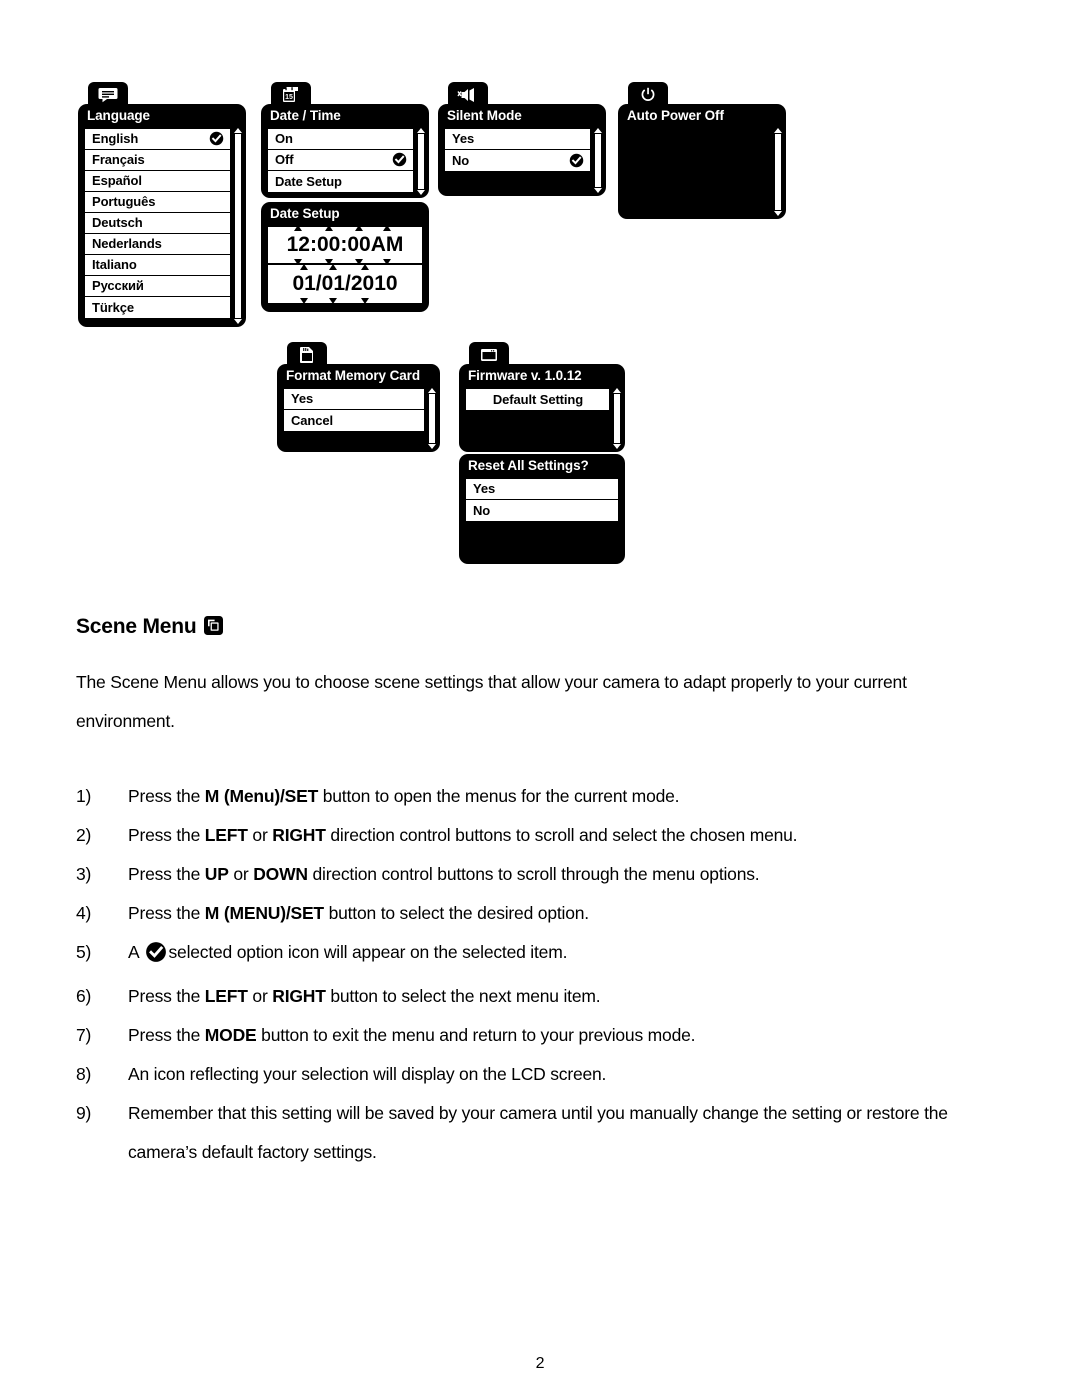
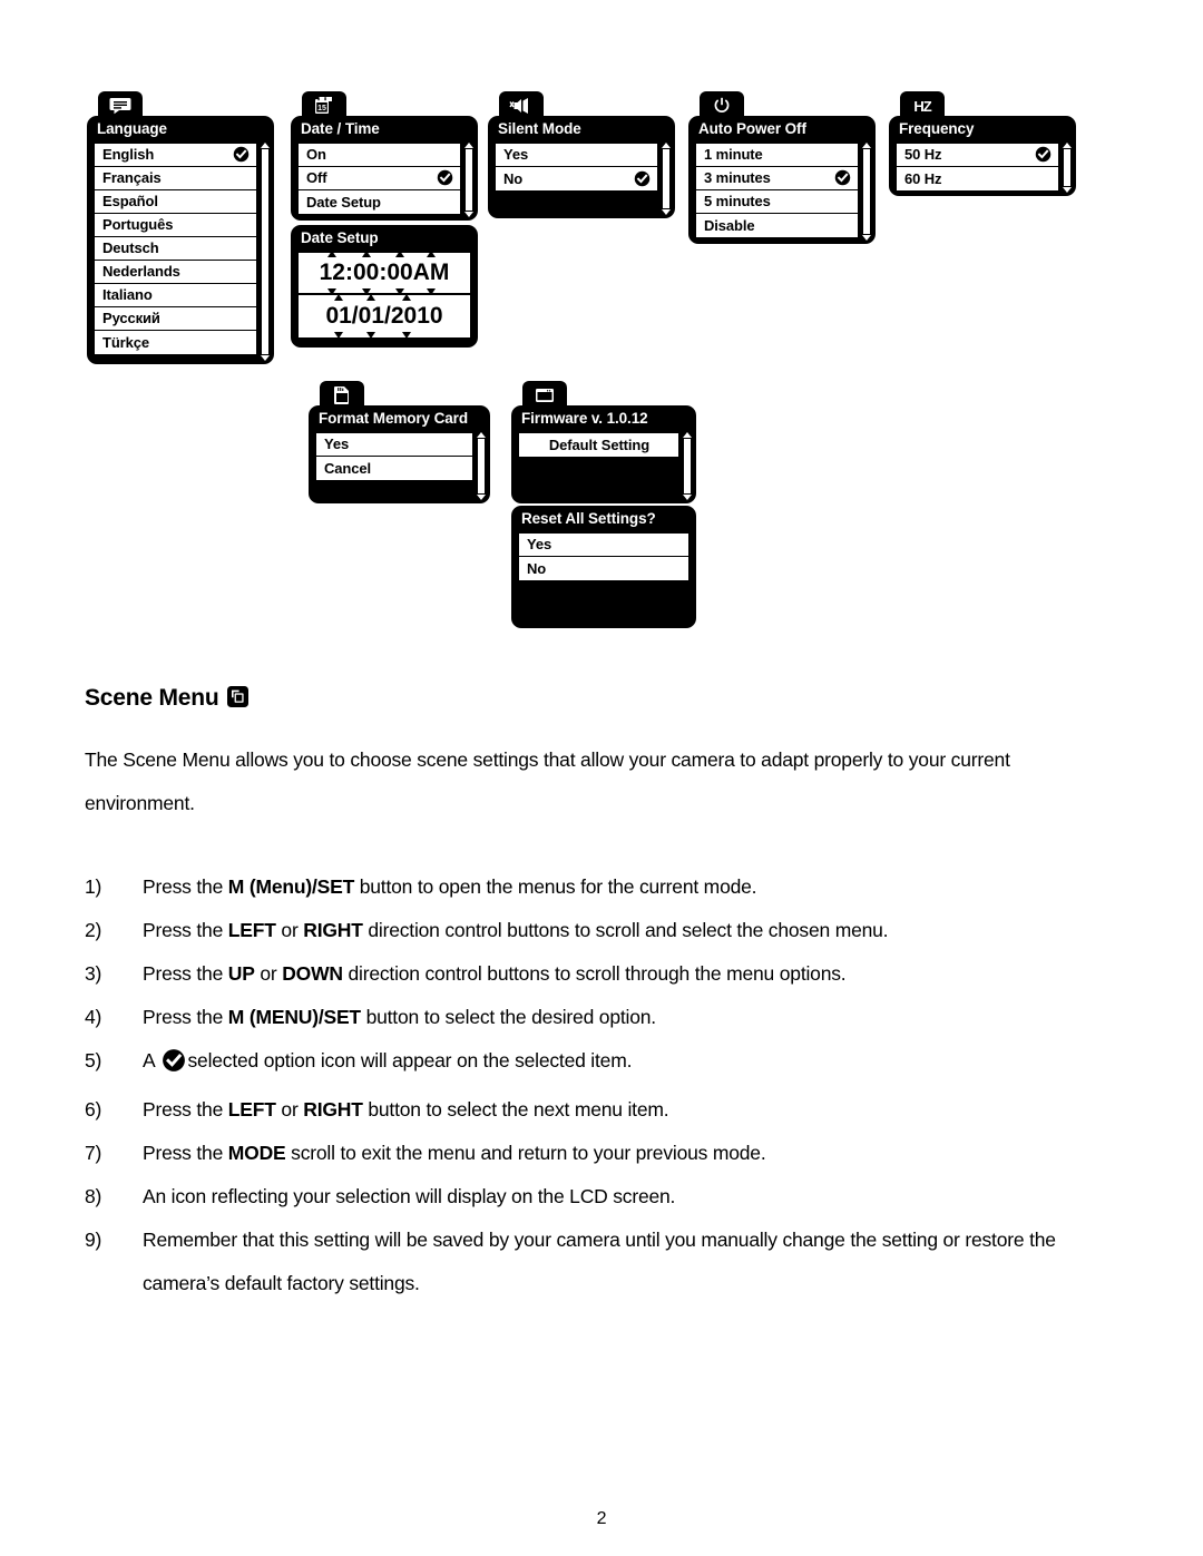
  Language
  English
  Français
  Español
  Português
  Deutsch
  Nederlands
  Italiano
  Русский
  Türkçe
  Date / Time
  On
  Off
  Date Setup
  Date Setup
  12
  :
  00
  :
  00
  AM
  01
  /
  01
  /
  2010
  Silent Mode
  Yes
  No
  Auto Power Off
+ 1 minute
+ 3 minutes
+ 5 minutes
+ Disable
+ HZ
+ Frequency
+ 50 Hz
+ 60 Hz
  Format Memory Card
  Yes
  Cancel
  Firmware v. 1.0.12
  Default Setting
  Reset All Settings?
  Yes
  No
  Scene Menu
  The Scene Menu allows you to choose scene settings that allow your camera to adapt properly to your current environment.
  1)
  Press the M (Menu)/SET button to open the menus for the current mode.
  2)
  Press the LEFT or RIGHT direction control buttons to scroll and select the chosen menu.
  3)
  Press the UP or DOWN direction control buttons to scroll through the menu options.
  4)
  Press the M (MENU)/SET button to select the desired option.
  5)
  A selected option icon will appear on the selected item.
  6)
  Press the LEFT or RIGHT button to select the next menu item.
  7)
- Press the MODE button to exit the menu and return to your previous mode.
+ Press the MODE scroll to exit the menu and return to your previous mode.
  8)
  An icon reflecting your selection will display on the LCD screen.
  9)
  Remember that this setting will be saved by your camera until you manually change the setting or restore the camera’s default factory settings.
  2
